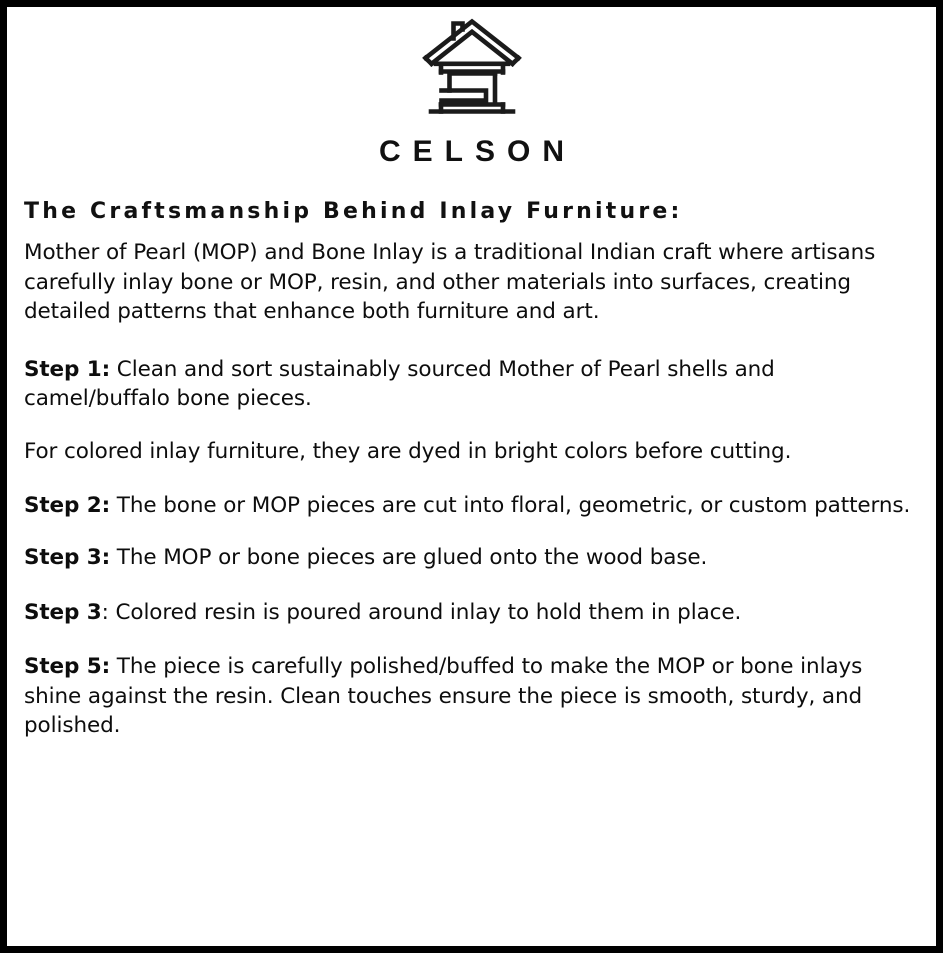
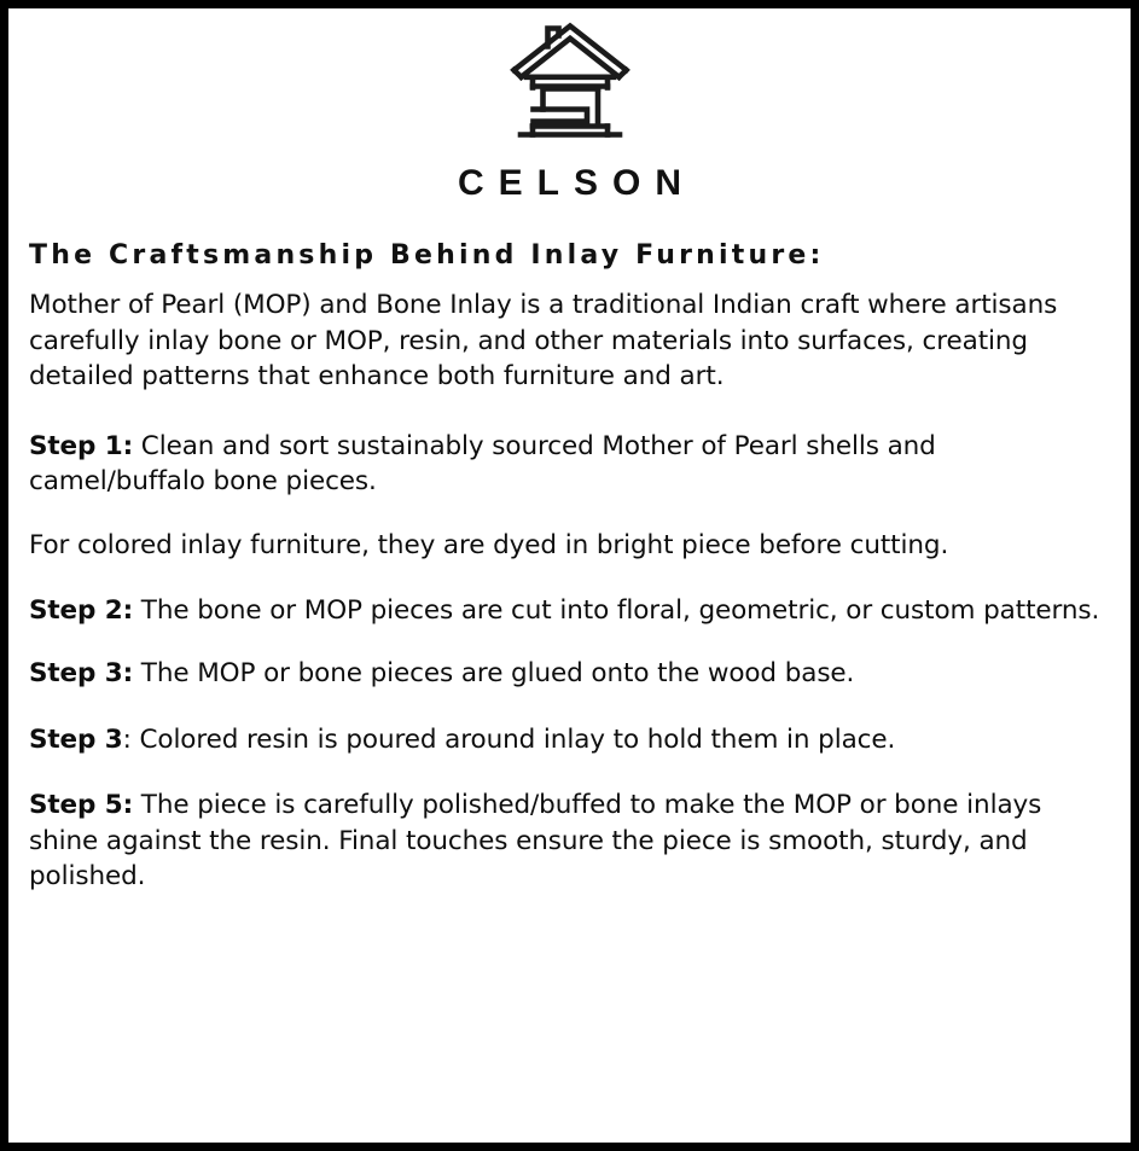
  CELSON
  The Craftsmanship Behind Inlay Furniture:
  Mother of Pearl (MOP) and Bone Inlay is a traditional Indian craft where artisans carefully inlay bone or MOP, resin, and other materials into surfaces, creating detailed patterns that enhance both furniture and art.
  Step 1: Clean and sort sustainably sourced Mother of Pearl shells and camel/buffalo bone pieces.
- For colored inlay furniture, they are dyed in bright colors before cutting.
+ For colored inlay furniture, they are dyed in bright piece before cutting.
  Step 2: The bone or MOP pieces are cut into floral, geometric, or custom patterns.
  Step 3: The MOP or bone pieces are glued onto the wood base.
  Step 3: Colored resin is poured around inlay to hold them in place.
- Step 5: The piece is carefully polished/buffed to make the MOP or bone inlays shine against the resin. Clean touches ensure the piece is smooth, sturdy, and polished.
+ Step 5: The piece is carefully polished/buffed to make the MOP or bone inlays shine against the resin. Final touches ensure the piece is smooth, sturdy, and polished.
